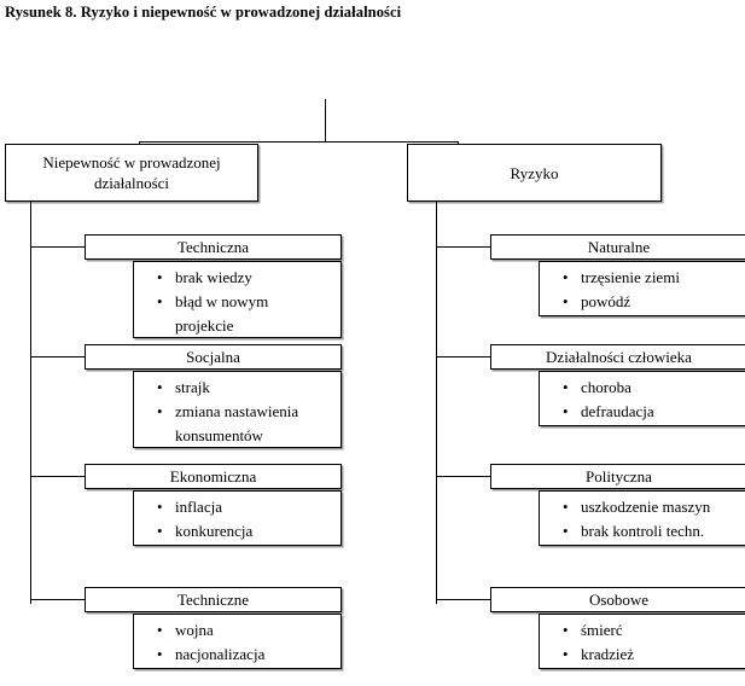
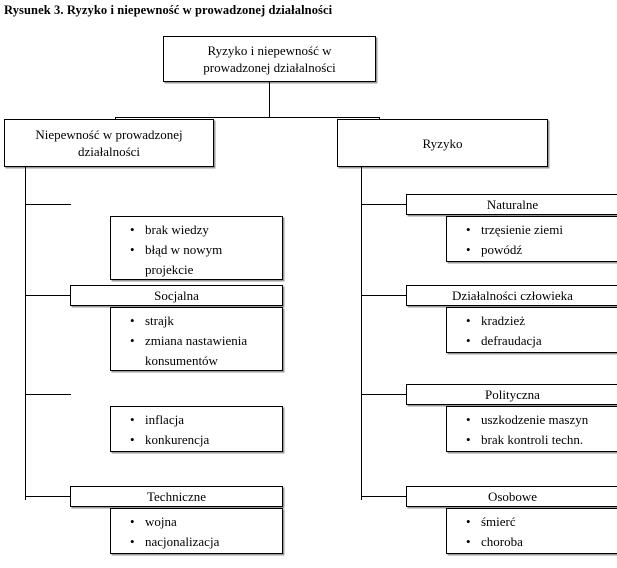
- Rysunek 8. Ryzyko i niepewność w prowadzonej działalności
+ Rysunek 3. Ryzyko i niepewność w prowadzonej działalności
+ Ryzyko i niepewność w
+ prowadzonej działalności
  Niepewność w prowadzonej
  działalności
  Ryzyko
- Techniczna
  •
  brak wiedzy
  •
  błąd w nowym
  projekcie
  Socjalna
  •
  strajk
  •
  zmiana nastawienia
  konsumentów
- Ekonomiczna
  •
  inflacja
  •
  konkurencja
  Techniczne
  •
  wojna
  •
  nacjonalizacja
  Naturalne
  •
  trzęsienie ziemi
  •
  powódź
  Działalności człowieka
  •
- choroba
+ kradzież
  •
  defraudacja
  Polityczna
  •
  uszkodzenie maszyn
  •
  brak kontroli techn.
  Osobowe
  •
  śmierć
  •
- kradzież
+ choroba
